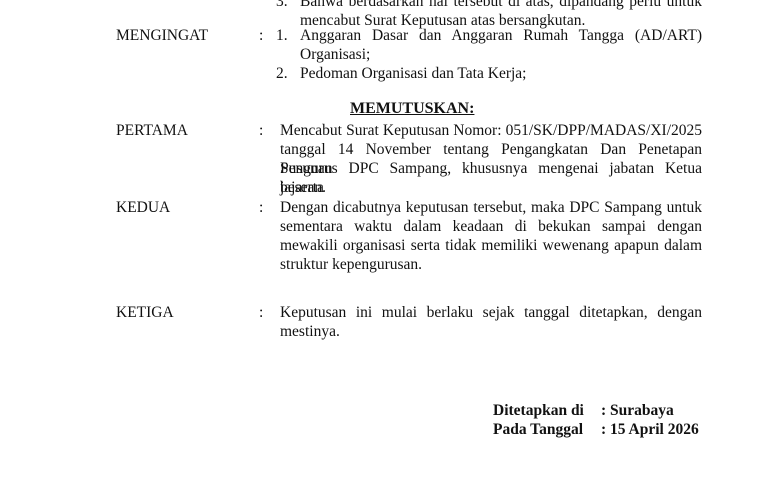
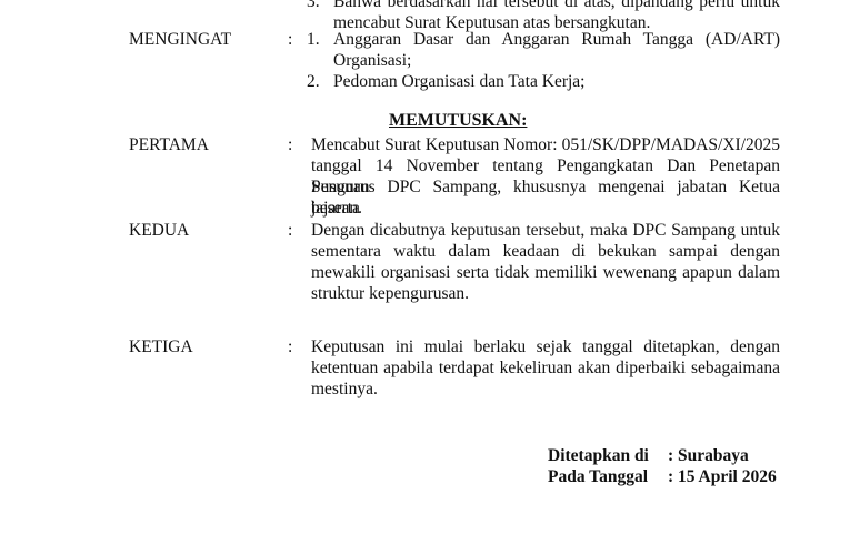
  3.
  Bahwa berdasarkan hal tersebut di atas, dipandang perlu untuk
  mencabut Surat Keputusan atas bersangkutan.
  MENGINGAT
  :
  1.
  Anggaran Dasar dan Anggaran Rumah Tangga (AD/ART)
  Organisasi;
  2.
  Pedoman Organisasi dan Tata Kerja;
  MEMUTUSKAN:
  PERTAMA
  :
  Mencabut Surat Keputusan Nomor: 051/SK/DPP/MADAS/XI/2025
  tanggal 14 November tentang Pengangkatan Dan Penetapan Susunan
  Pengurus DPC Sampang, khususnya mengenai jabatan Ketua beserta
  jajaran.
  KEDUA
  :
  Dengan dicabutnya keputusan tersebut, maka DPC Sampang untuk
  sementara waktu dalam keadaan di bekukan sampai dengan
  mewakili organisasi serta tidak memiliki wewenang apapun dalam
  struktur kepengurusan.
  KETIGA
  :
  Keputusan ini mulai berlaku sejak tanggal ditetapkan, dengan
+ ketentuan apabila terdapat kekeliruan akan diperbaiki sebagaimana
  mestinya.
  Ditetapkan di
  : Surabaya
  Pada Tanggal
  : 15 April 2026
